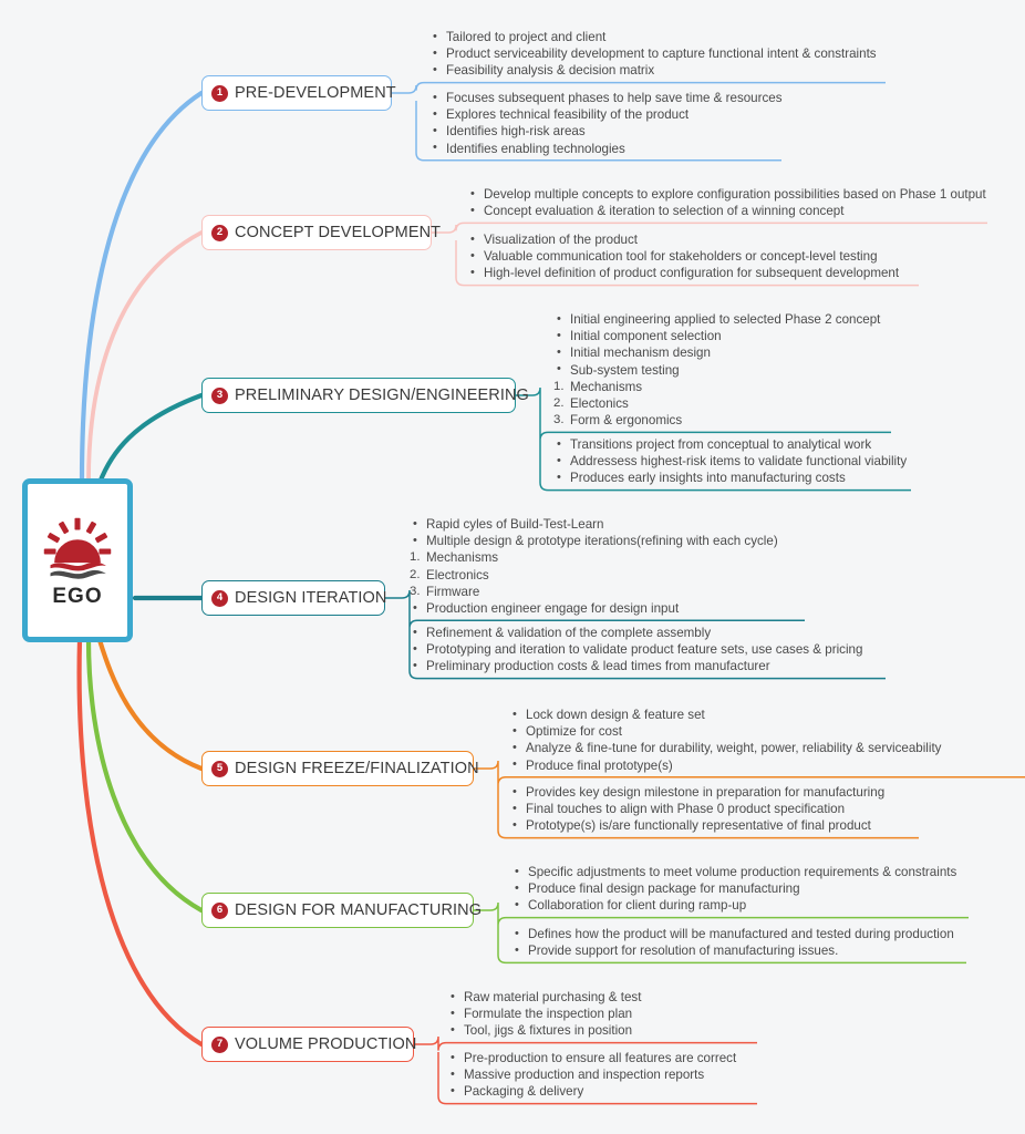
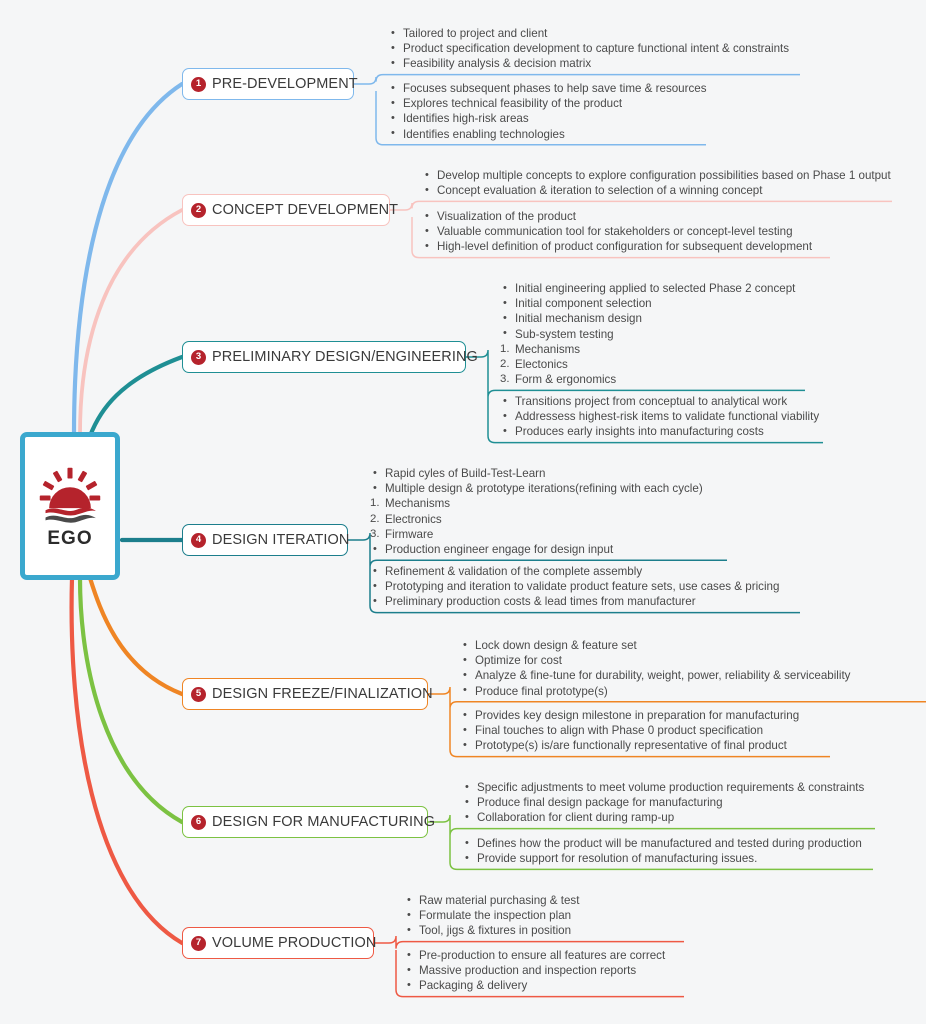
  EGO
  1
  PRE-DEVELOPMENT
  Tailored to project and client
- Product serviceability development to capture functional intent & constraints
+ Product specification development to capture functional intent & constraints
  Feasibility analysis & decision matrix
  Focuses subsequent phases to help save time & resources
  Explores technical feasibility of the product
  Identifies high-risk areas
  Identifies enabling technologies
  2
  CONCEPT DEVELOPMENT
  Develop multiple concepts to explore configuration possibilities based on Phase 1 output
  Concept evaluation & iteration to selection of a winning concept
  Visualization of the product
  Valuable communication tool for stakeholders or concept-level testing
  High-level definition of product configuration for subsequent development
  3
  PRELIMINARY DESIGN/ENGINEERING
  Initial engineering applied to selected Phase 2 concept
  Initial component selection
  Initial mechanism design
  Sub-system testing
  Mechanisms
  Electonics
  Form & ergonomics
  Transitions project from conceptual to analytical work
  Addressess highest-risk items to validate functional viability
  Produces early insights into manufacturing costs
  4
  DESIGN ITERATION
  Rapid cyles of Build-Test-Learn
  Multiple design & prototype iterations(refining with each cycle)
  Mechanisms
  Electronics
  Firmware
  Production engineer engage for design input
  Refinement & validation of the complete assembly
  Prototyping and iteration to validate product feature sets, use cases & pricing
  Preliminary production costs & lead times from manufacturer
  5
  DESIGN FREEZE/FINALIZATION
  Lock down design & feature set
  Optimize for cost
  Analyze & fine-tune for durability, weight, power, reliability & serviceability
  Produce final prototype(s)
  Provides key design milestone in preparation for manufacturing
  Final touches to align with Phase 0 product specification
  Prototype(s) is/are functionally representative of final product
  6
  DESIGN FOR MANUFACTURING
  Specific adjustments to meet volume production requirements & constraints
  Produce final design package for manufacturing
  Collaboration for client during ramp-up
  Defines how the product will be manufactured and tested during production
  Provide support for resolution of manufacturing issues.
  7
  VOLUME PRODUCTION
  Raw material purchasing & test
  Formulate the inspection plan
  Tool, jigs & fixtures in position
  Pre-production to ensure all features are correct
  Massive production and inspection reports
  Packaging & delivery
